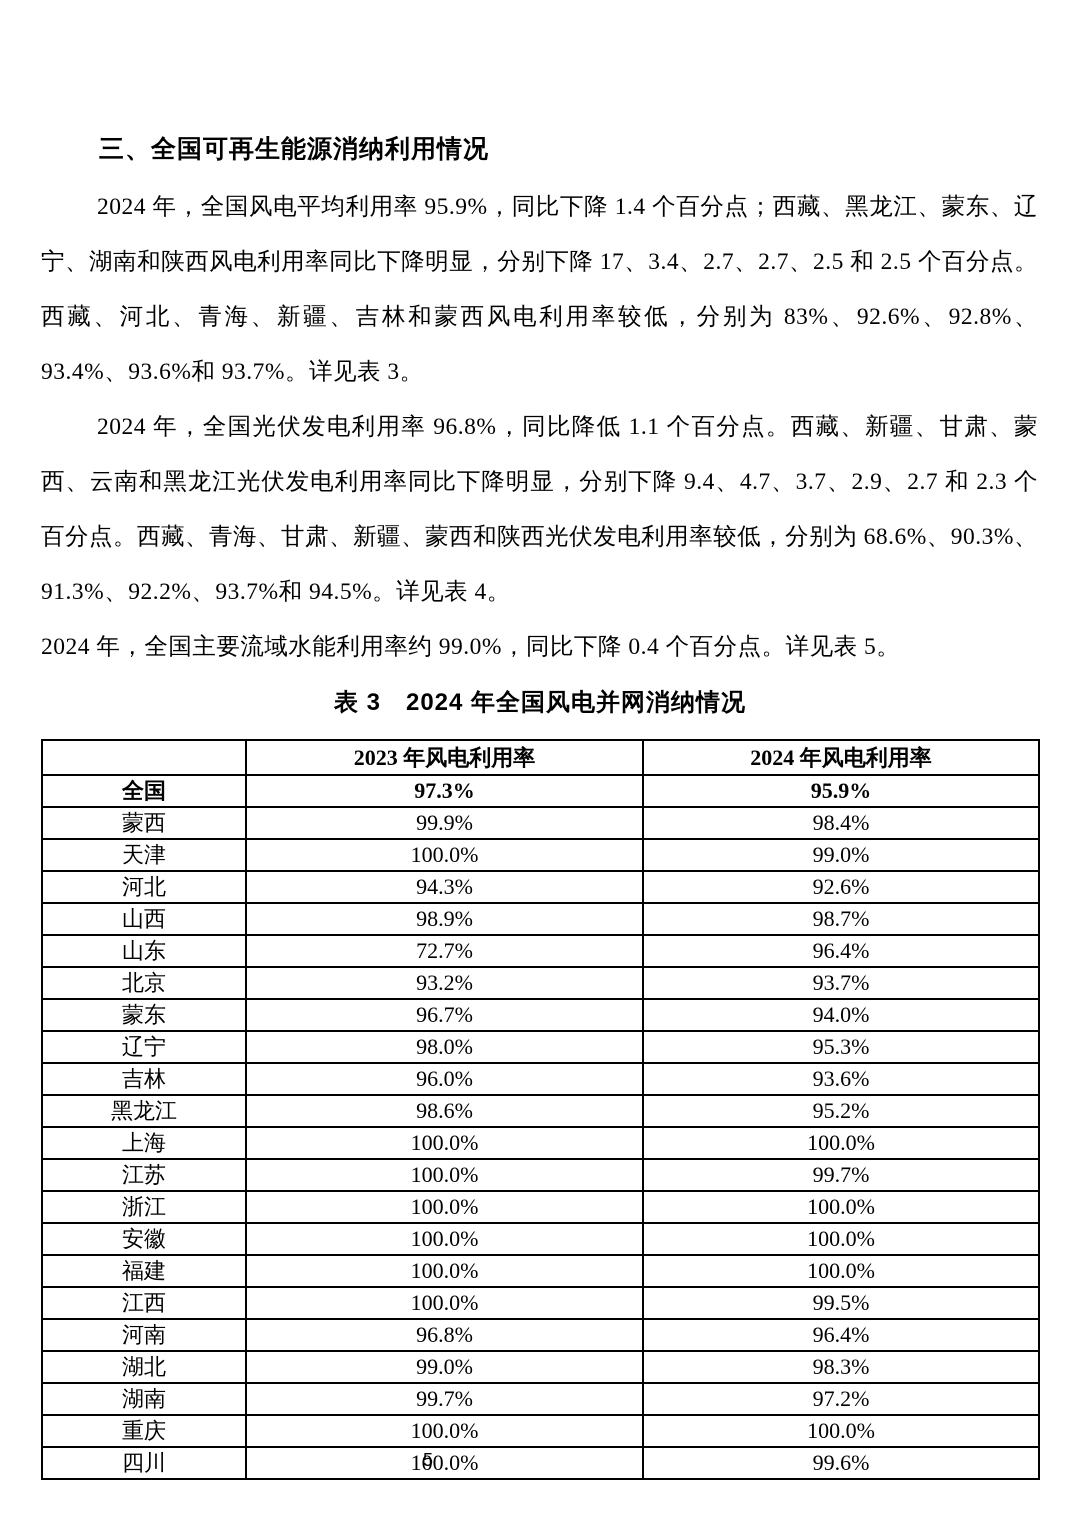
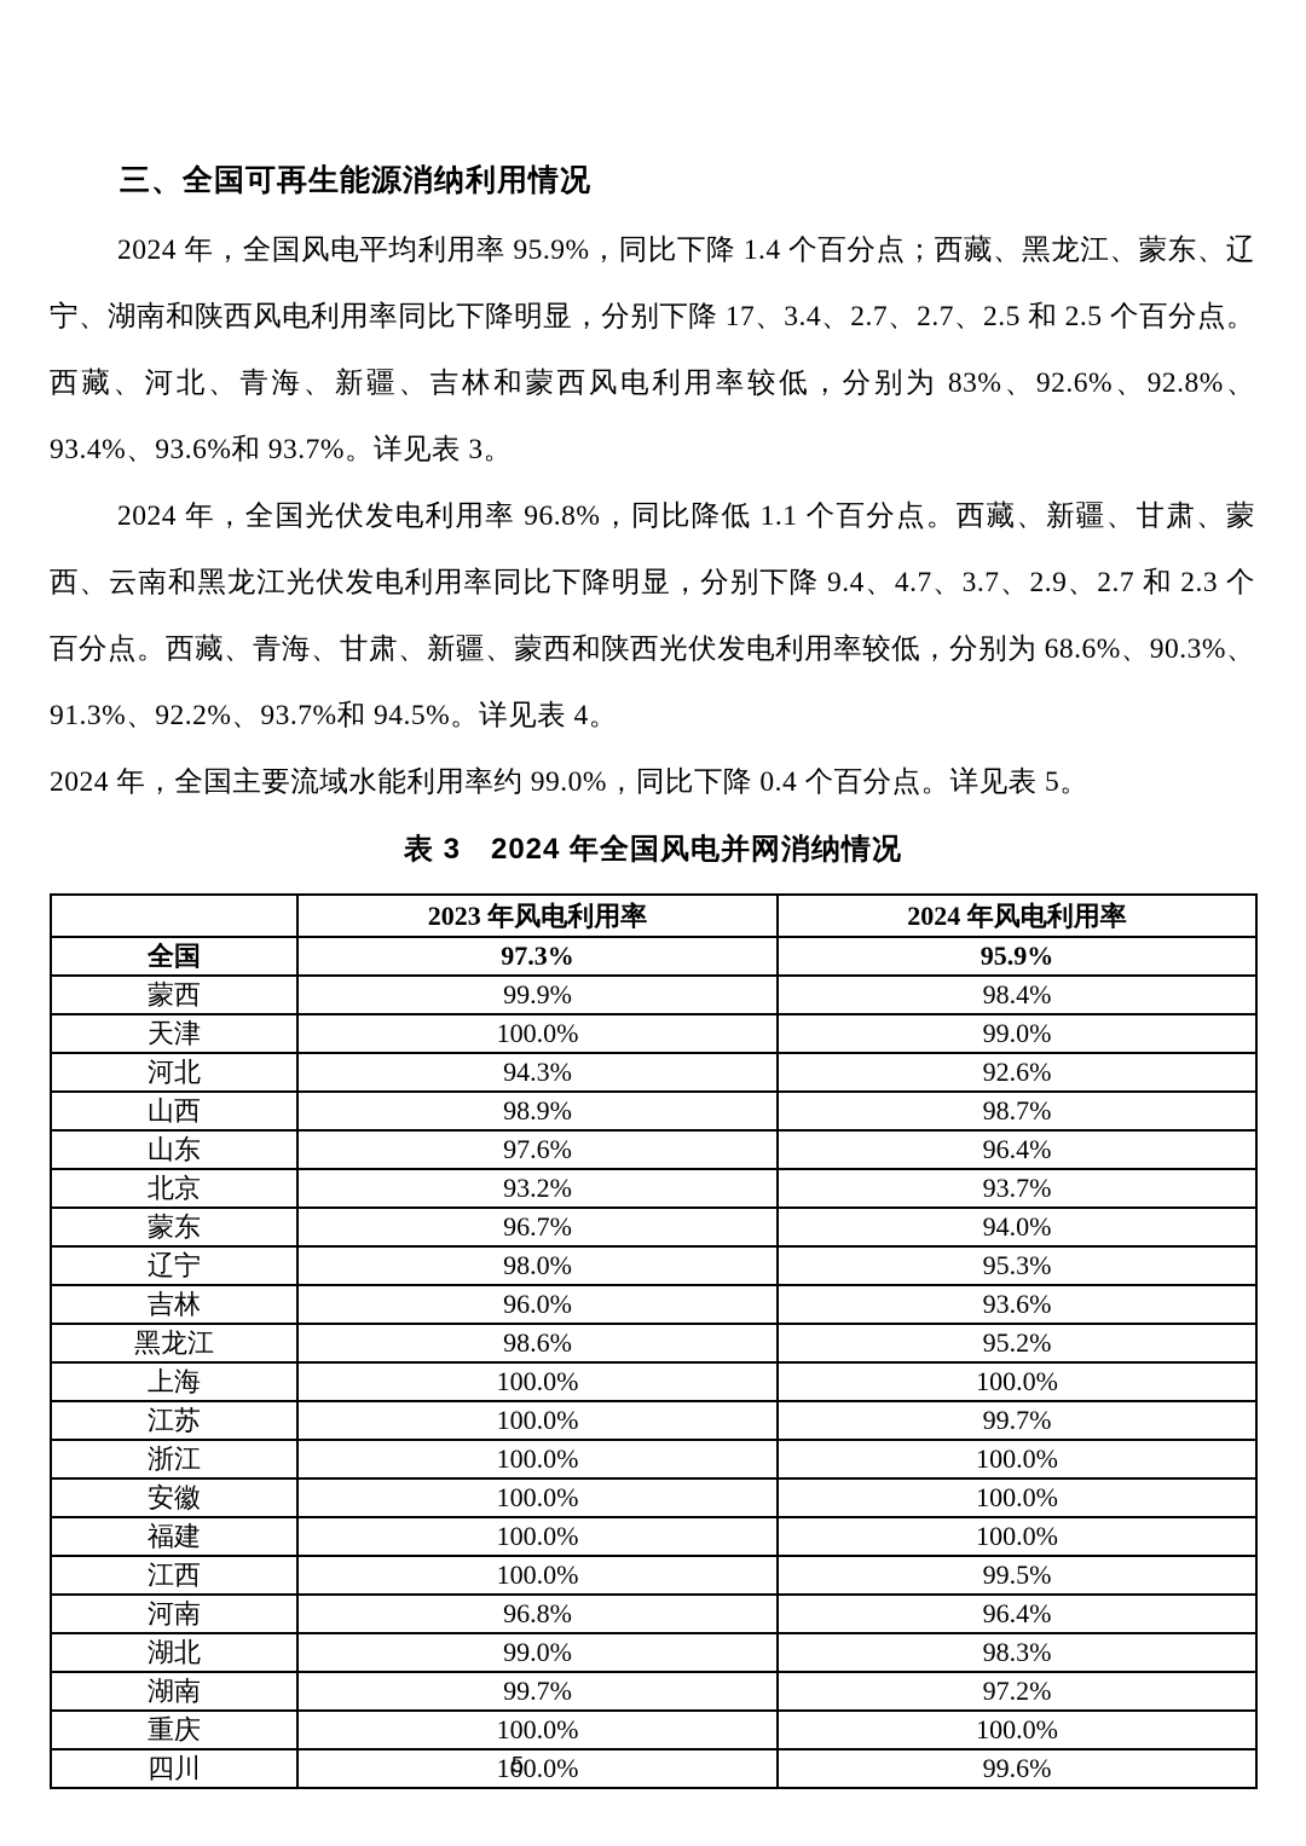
  三、全国可再生能源消纳利用情况
  2024 年，全国风电平均利用率 95.9%，同比下降 1.4 个百分点；西藏、黑龙江、蒙东、辽宁、湖南和陕西风电利用率同比下降明显，分别下降 17、3.4、2.7、2.7、2.5 和 2.5 个百分点。西藏、河北、青海、新疆、吉林和蒙西风电利用率较低，分别为 83%、92.6%、92.8%、93.4%、93.6%和 93.7%。详见表 3。
  2024 年，全国光伏发电利用率 96.8%，同比降低 1.1 个百分点。西藏、新疆、甘肃、蒙西、云南和黑龙江光伏发电利用率同比下降明显，分别下降 9.4、4.7、3.7、2.9、2.7 和 2.3 个百分点。西藏、青海、甘肃、新疆、蒙西和陕西光伏发电利用率较低，分别为 68.6%、90.3%、91.3%、92.2%、93.7%和 94.5%。详见表 4。
  2024 年，全国主要流域水能利用率约 99.0%，同比下降 0.4 个百分点。详见表 5。
  表 3 2024 年全国风电并网消纳情况
  	2023 年风电利用率	2024 年风电利用率
  全国	97.3%	95.9%
  蒙西	99.9%	98.4%
  天津	100.0%	99.0%
  河北	94.3%	92.6%
  山西	98.9%	98.7%
- 山东	72.7%	96.4%
+ 山东	97.6%	96.4%
  北京	93.2%	93.7%
  蒙东	96.7%	94.0%
  辽宁	98.0%	95.3%
  吉林	96.0%	93.6%
  黑龙江	98.6%	95.2%
  上海	100.0%	100.0%
  江苏	100.0%	99.7%
  浙江	100.0%	100.0%
  安徽	100.0%	100.0%
  福建	100.0%	100.0%
  江西	100.0%	99.5%
  河南	96.8%	96.4%
  湖北	99.0%	98.3%
  湖南	99.7%	97.2%
  重庆	100.0%	100.0%
  四川	100.0%	99.6%
  5
